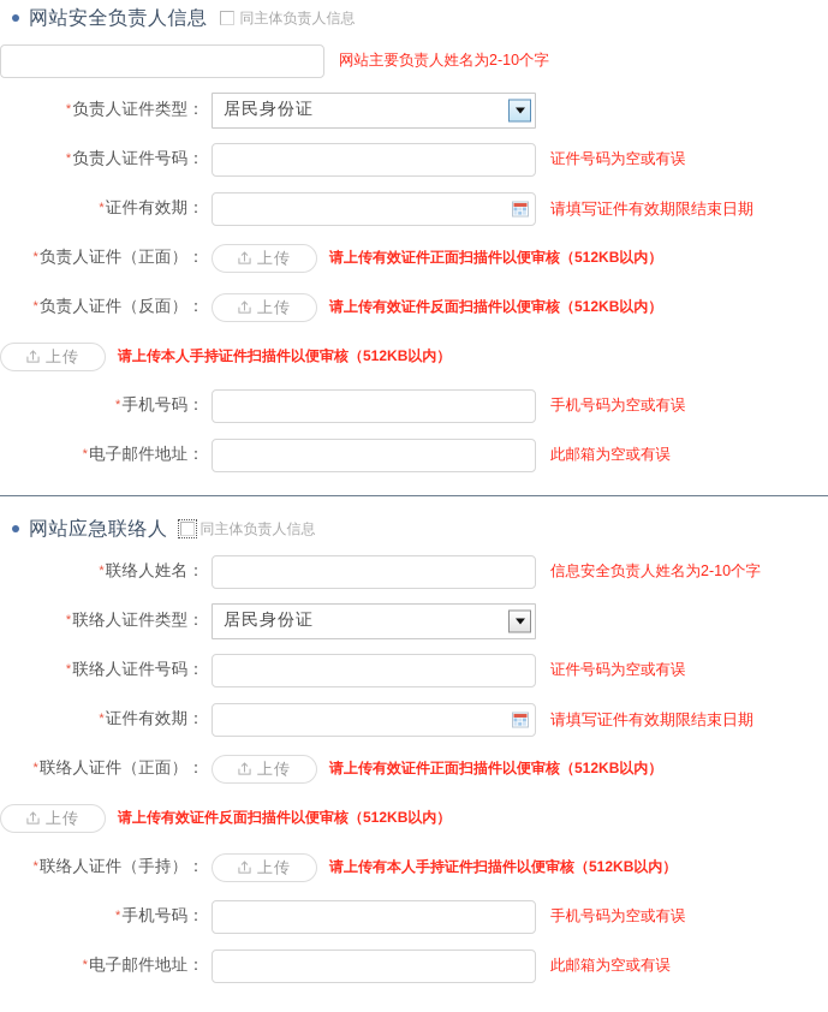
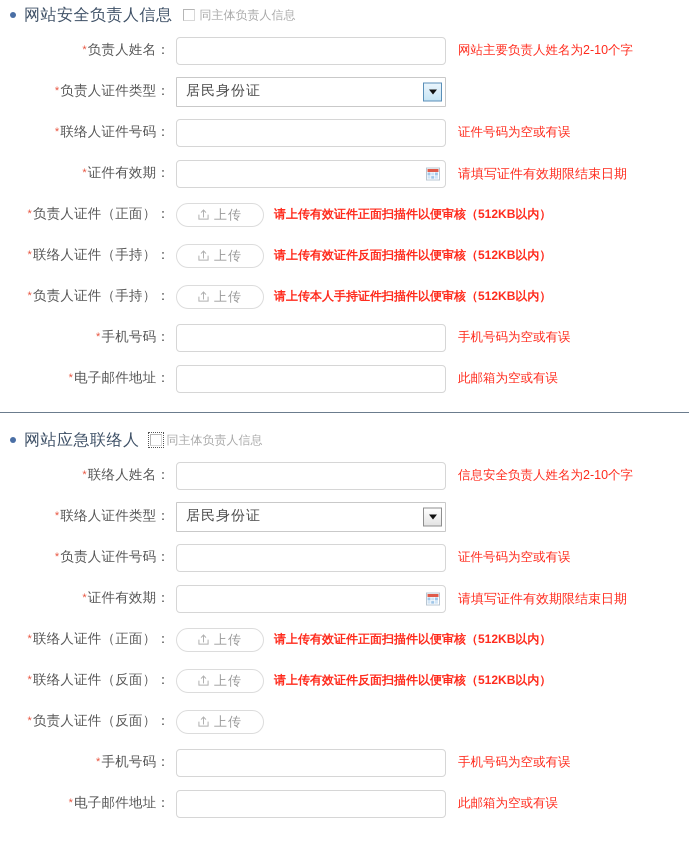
  网站安全负责人信息
  同主体负责人信息
+ *负责人姓名：
  网站主要负责人姓名为2-10个字
  *负责人证件类型：
  居民身份证
- *负责人证件号码：
+ *联络人证件号码：
  证件号码为空或有误
  *证件有效期：
  请填写证件有效期限结束日期
  *负责人证件（正面）：
  上传
  请上传有效证件正面扫描件以便审核（512KB以内）
- *负责人证件（反面）：
+ *联络人证件（手持）：
  上传
  请上传有效证件反面扫描件以便审核（512KB以内）
+ *负责人证件（手持）：
  上传
  请上传本人手持证件扫描件以便审核（512KB以内）
  *手机号码：
  手机号码为空或有误
  *电子邮件地址：
  此邮箱为空或有误
  网站应急联络人
  同主体负责人信息
  *联络人姓名：
  信息安全负责人姓名为2-10个字
  *联络人证件类型：
  居民身份证
- *联络人证件号码：
+ *负责人证件号码：
  证件号码为空或有误
  *证件有效期：
  请填写证件有效期限结束日期
  *联络人证件（正面）：
  上传
  请上传有效证件正面扫描件以便审核（512KB以内）
+ *联络人证件（反面）：
  上传
  请上传有效证件反面扫描件以便审核（512KB以内）
- *联络人证件（手持）：
+ *负责人证件（反面）：
  上传
- 请上传有本人手持证件扫描件以便审核（512KB以内）
  *手机号码：
  手机号码为空或有误
  *电子邮件地址：
  此邮箱为空或有误
